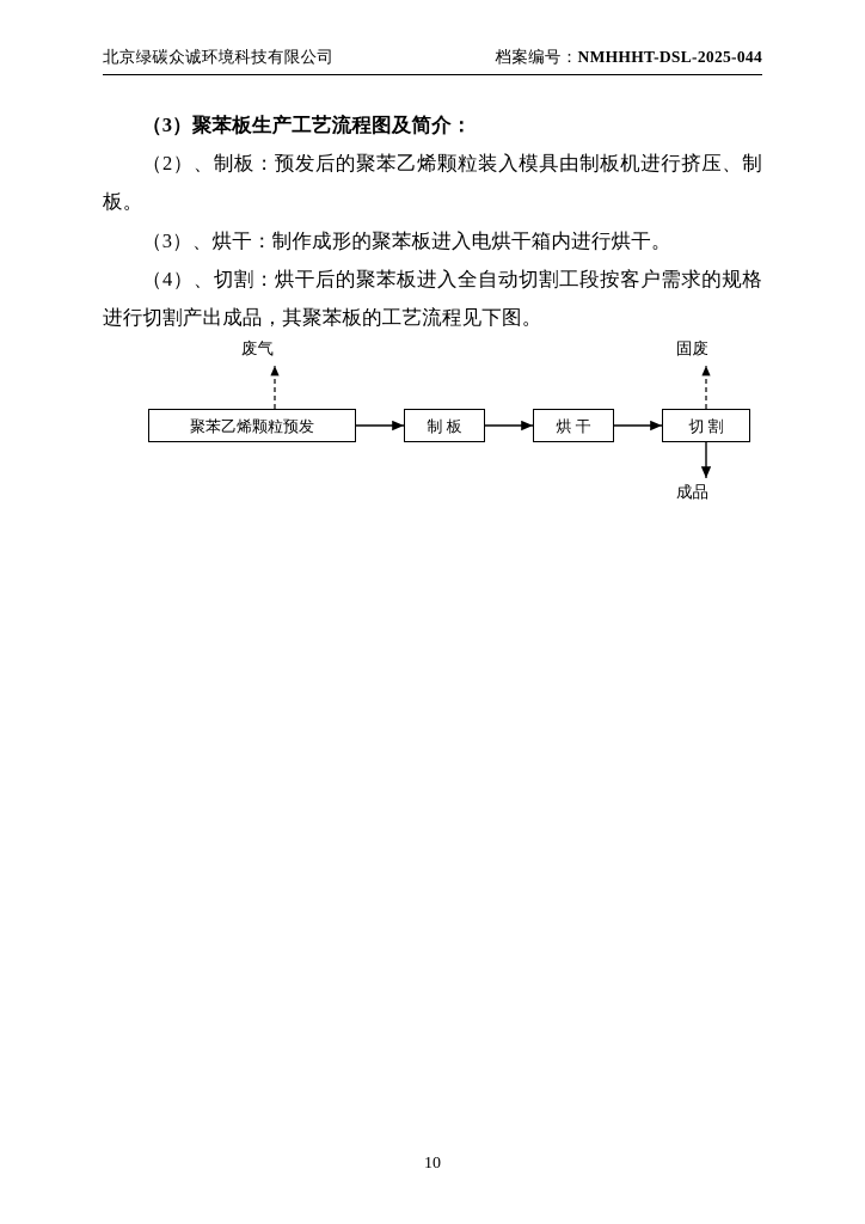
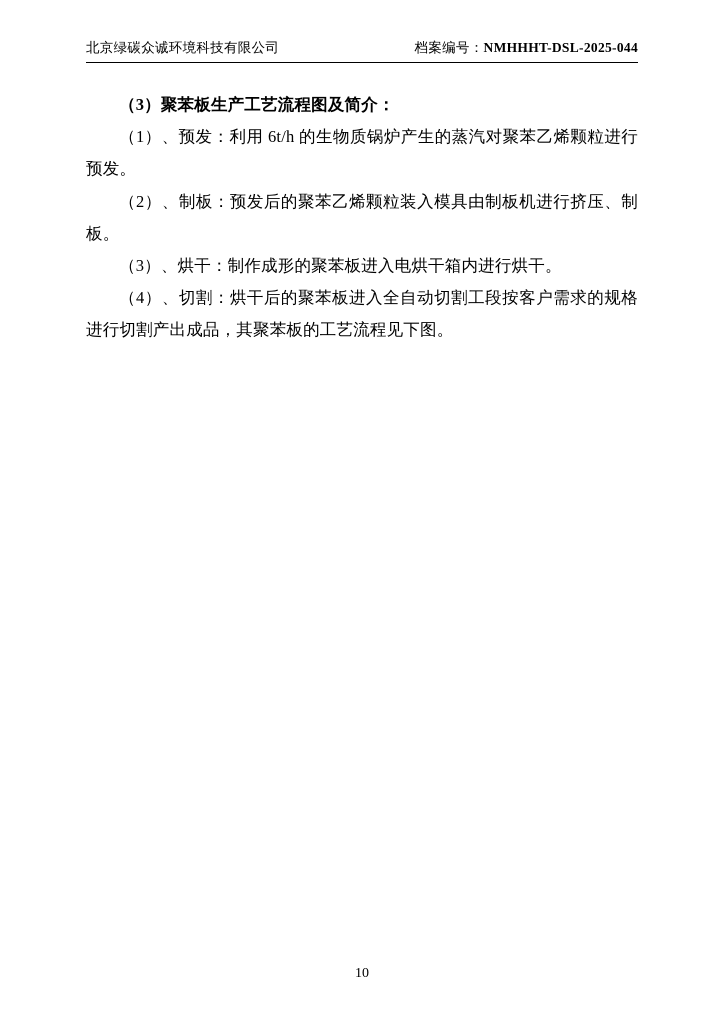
  北京绿碳众诚环境科技有限公司
  档案编号：NMHHHT-DSL-2025-044
  （3）聚苯板生产工艺流程图及简介：
+ （1）、预发：利用 6t/h 的生物质锅炉产生的蒸汽对聚苯乙烯颗粒进行预发。
  （2）、制板：预发后的聚苯乙烯颗粒装入模具由制板机进行挤压、制板。
  （3）、烘干：制作成形的聚苯板进入电烘干箱内进行烘干。
  （4）、切割：烘干后的聚苯板进入全自动切割工段按客户需求的规格进行切割产出成品，其聚苯板的工艺流程见下图。
- 废气
- 固废
- 成品
- 聚苯乙烯颗粒预发
- 制 板
- 烘 干
- 切 割
  10
